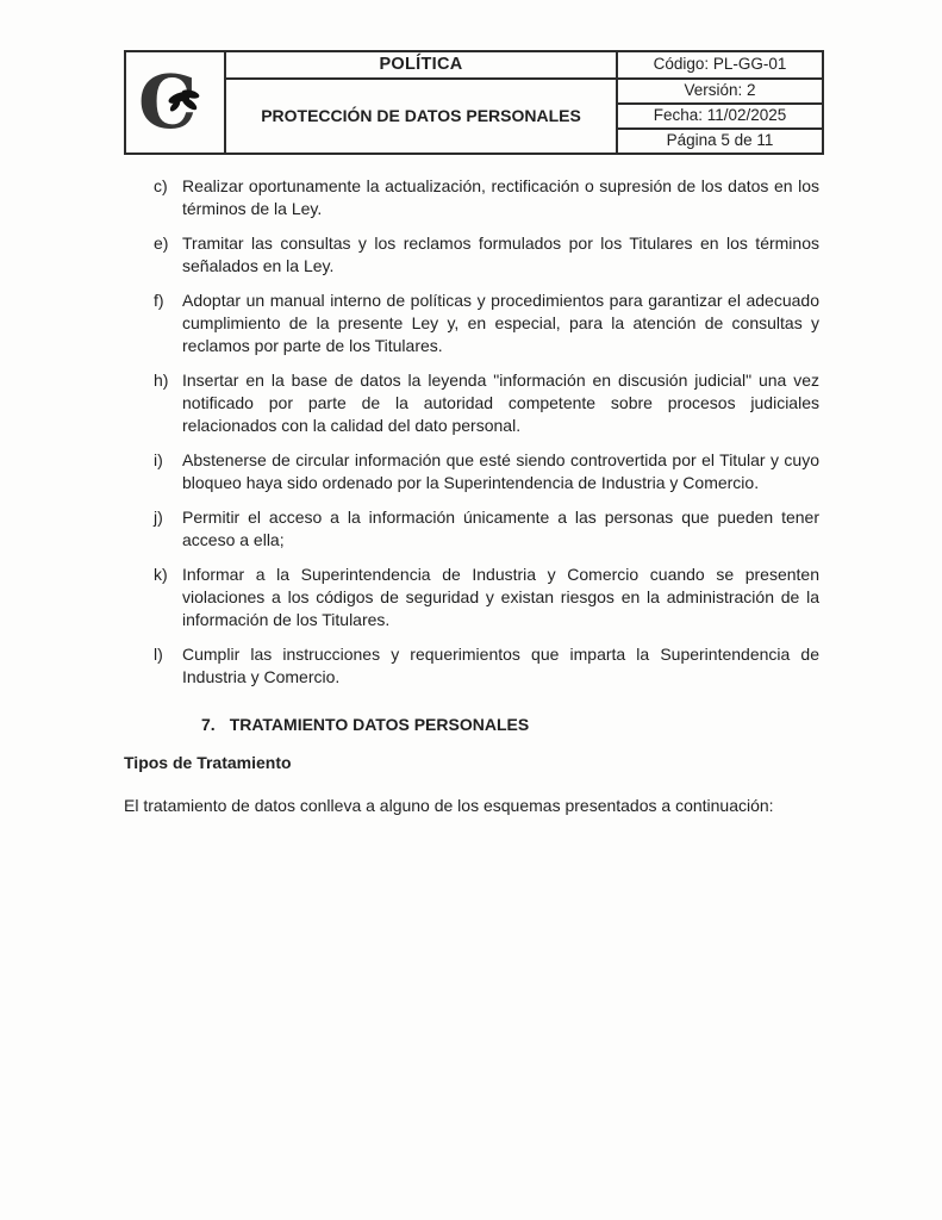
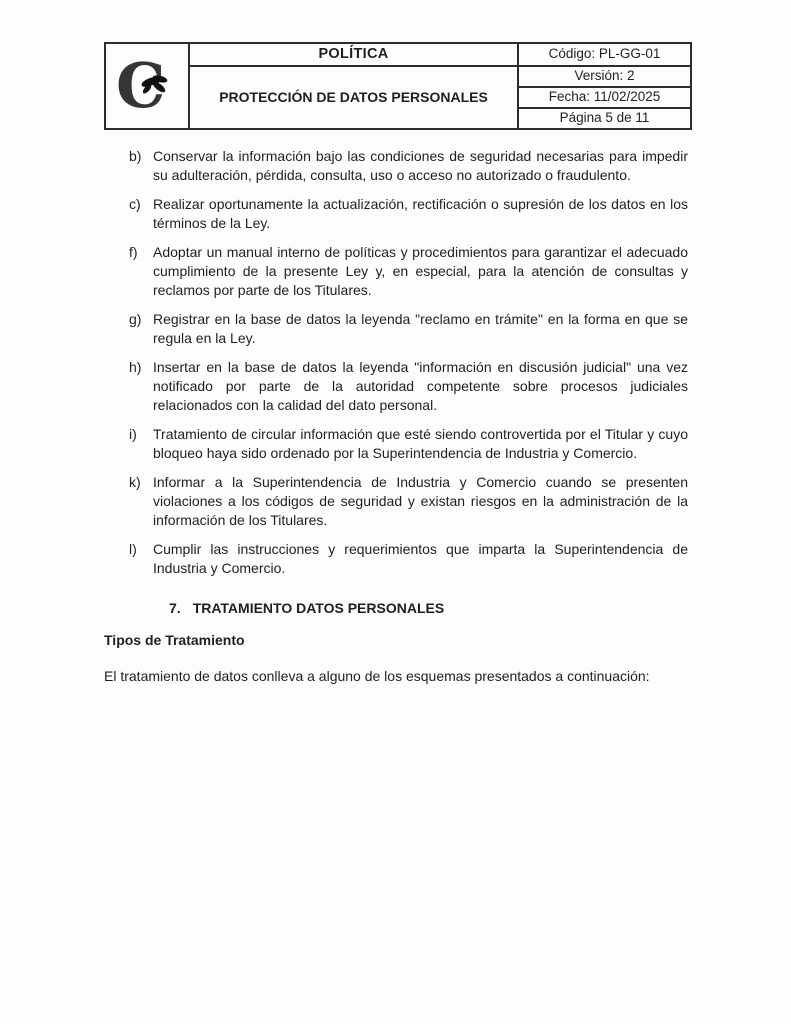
  C
  POLÍTICA
  PROTECCIÓN DE DATOS PERSONALES
  Código: PL-GG-01
  Versión: 2
  Fecha: 11/02/2025
  Página 5 de 11
+ b)
+ Conservar la información bajo las condiciones de seguridad necesarias para impedir su adulteración, pérdida, consulta, uso o acceso no autorizado o fraudulento.
  c)
  Realizar oportunamente la actualización, rectificación o supresión de los datos en los términos de la Ley.
- e)
- Tramitar las consultas y los reclamos formulados por los Titulares en los términos señalados en la Ley.
  f)
  Adoptar un manual interno de políticas y procedimientos para garantizar el adecuado cumplimiento de la presente Ley y, en especial, para la atención de consultas y reclamos por parte de los Titulares.
+ g)
+ Registrar en la base de datos la leyenda "reclamo en trámite" en la forma en que se regula en la Ley.
  h)
  Insertar en la base de datos la leyenda "información en discusión judicial" una vez notificado por parte de la autoridad competente sobre procesos judiciales relacionados con la calidad del dato personal.
  i)
- Abstenerse de circular información que esté siendo controvertida por el Titular y cuyo bloqueo haya sido ordenado por la Superintendencia de Industria y Comercio.
+ Tratamiento de circular información que esté siendo controvertida por el Titular y cuyo bloqueo haya sido ordenado por la Superintendencia de Industria y Comercio.
- j)
- Permitir el acceso a la información únicamente a las personas que pueden tener acceso a ella;
  k)
  Informar a la Superintendencia de Industria y Comercio cuando se presenten violaciones a los códigos de seguridad y existan riesgos en la administración de la información de los Titulares.
  l)
  Cumplir las instrucciones y requerimientos que imparta la Superintendencia de Industria y Comercio.
  7. TRATAMIENTO DATOS PERSONALES
  Tipos de Tratamiento
  El tratamiento de datos conlleva a alguno de los esquemas presentados a continuación:
